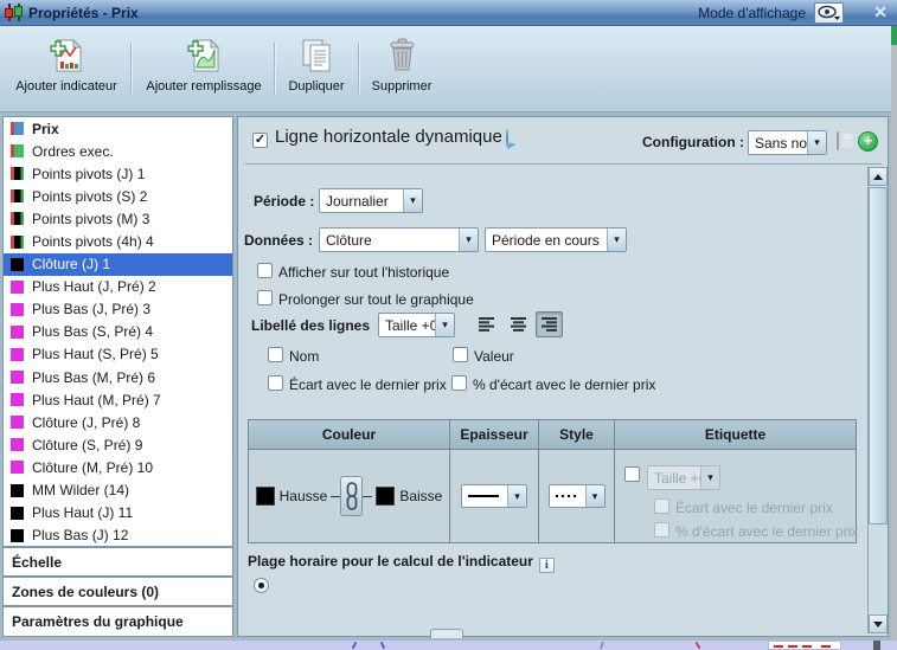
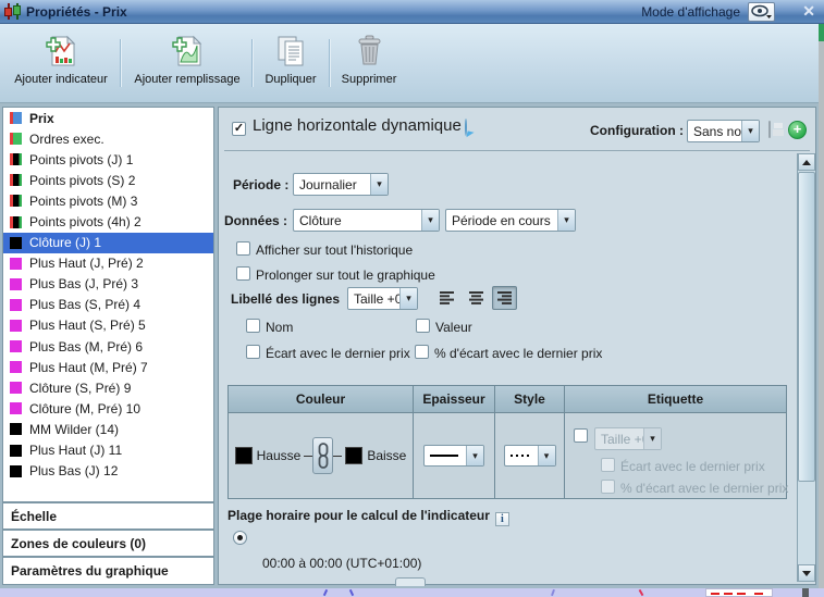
  Propriétés - Prix
  Mode d'affichage
  ✕
  Ajouter indicateur
  Ajouter remplissage
  Dupliquer
  Supprimer
  Prix
  Ordres exec.
  Points pivots (J) 1
  Points pivots (S) 2
  Points pivots (M) 3
- Points pivots (4h) 4
+ Points pivots (4h) 2
  Clôture (J) 1
  Plus Haut (J, Pré) 2
  Plus Bas (J, Pré) 3
  Plus Bas (S, Pré) 4
  Plus Haut (S, Pré) 5
  Plus Bas (M, Pré) 6
  Plus Haut (M, Pré) 7
- Clôture (J, Pré) 8
  Clôture (S, Pré) 9
  Clôture (M, Pré) 10
  MM Wilder (14)
  Plus Haut (J) 11
  Plus Bas (J) 12
  Échelle
  Zones de couleurs (0)
  Paramètres du graphique
  ✓
  Ligne horizontale dynamique
  Configuration :
  Sans no
  ▾
  +
  Période :
  Journalier
  ▾
  Données :
  Clôture
  ▾
  Période en cours
  ▾
  Afficher sur tout l'historique
  Prolonger sur tout le graphique
  Libellé des lignes
  Taille +
  ▾
  Nom
  Valeur
  Écart avec le dernier prix
  % d'écart avec le dernier prix
  Couleur
  Epaisseur
  Style
  Etiquette
  Hausse
  Baisse
  ▾
  ▾
  Taille +
  ▾
  Écart avec le dernier prix
  % d'écart avec le dernier prix
  Plage horaire pour le calcul de l'indicateur i
+ 00:00 à 00:00 (UTC+01:00)
